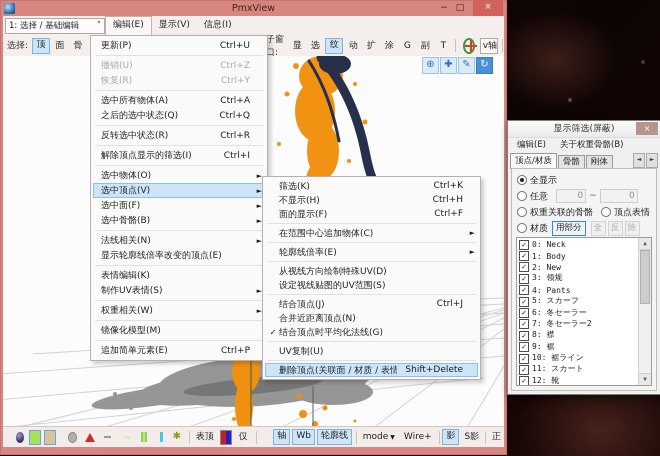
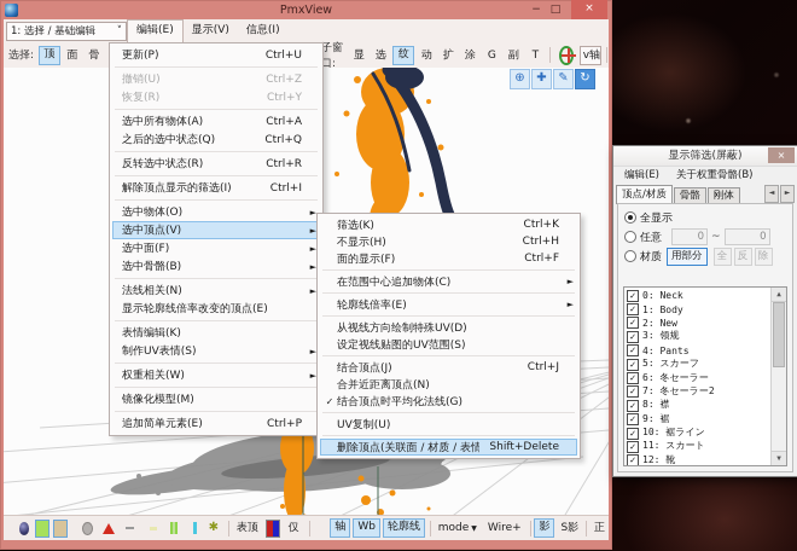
  PmxView
  −
  □
  ×
  1: 选择 / 基础编辑
  ˅
  编辑(E)
  显示(V)
  信息(I)
  选择:
  顶
  面
  骨
  子窗口:
  显
  选
  纹
  动
  扩
  涂
  G
  副
  T
  v轴
  ⊕
  ✚
  ✎
  ↻
  更新(P)
  Ctrl+U
  撤销(U)
  Ctrl+Z
  恢复(R)
  Ctrl+Y
  选中所有物体(A)
  Ctrl+A
  之后的选中状态(Q)
  Ctrl+Q
  反转选中状态(R)
  Ctrl+R
  解除顶点显示的筛选(I)
  Ctrl+I
  选中物体(O)
  ►
  选中顶点(V)
  ►
  选中面(F)
  ►
  选中骨骼(B)
  ►
  法线相关(N)
  ►
  显示轮廓线倍率改变的顶点(E)
  表情编辑(K)
  制作UV表情(S)
  ►
  权重相关(W)
  ►
  镜像化模型(M)
  追加简单元素(E)
  Ctrl+P
  筛选(K)
  Ctrl+K
  不显示(H)
  Ctrl+H
  面的显示(F)
  Ctrl+F
  在范围中心追加物体(C)
  ►
  轮廓线倍率(E)
  ►
  从视线方向绘制特殊UV(D)
  设定视线贴图的UV范围(S)
  结合顶点(J)
  Ctrl+J
  合并近距离顶点(N)
  ✓
  结合顶点时平均化法线(G)
  UV复制(U)
  删除顶点(关联面 / 材质 / 表情
  Shift+Delete
  ✱
  表顶
  仅
  轴
  Wb
  轮廓线
  mode
  Wire+
  影
  S影
  正
  显示筛选(屏蔽)
  ×
  编辑(E)
  关于权重骨骼(B)
  顶点/材质
  骨骼
  刚体
  全显示
  任意
  0
  ~
  0
- 权重关联的骨骼
- 顶点表情
  材质
  用部分
  全
  反
  除
  ✓
  0: Neck
  ✓
  1: Body
  ✓
  2: New
  ✓
  3: 领规
  ✓
  4: Pants
  ✓
  5: スカーフ
  ✓
  6: 冬セーラー
  ✓
  7: 冬セーラー2
  ✓
  8: 襟
  ✓
  9: 裾
  ✓
  10: 裾ライン
  ✓
  11: スカート
  ✓
  12: 靴
